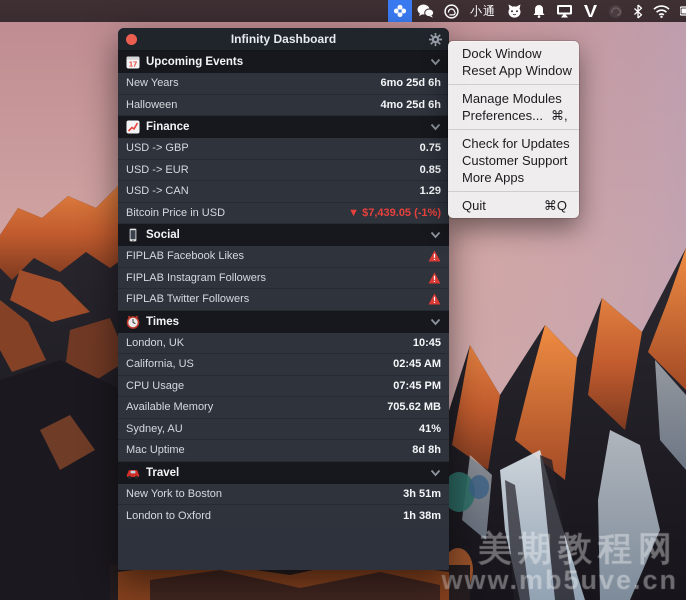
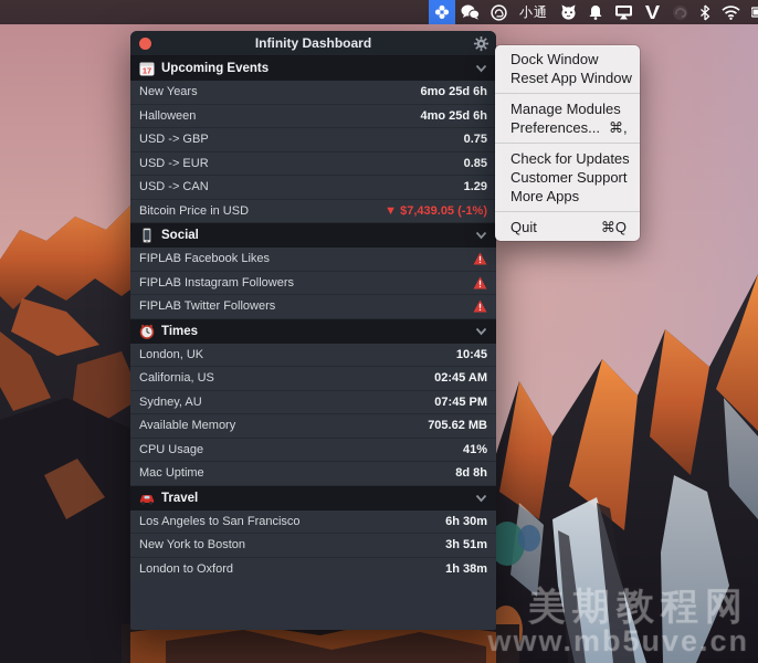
  小通
  Infinity Dashboard
  17
  Upcoming Events
  New Years
  6mo 25d 6h
  Halloween
  4mo 25d 6h
- Finance
  USD -> GBP
  0.75
  USD -> EUR
  0.85
  USD -> CAN
  1.29
  Bitcoin Price in USD
  ▼ $7,439.05 (-1%)
  Social
  FIPLAB Facebook Likes
  FIPLAB Instagram Followers
  FIPLAB Twitter Followers
  Times
  London, UK
  10:45
  California, US
  02:45 AM
- CPU Usage
+ Sydney, AU
  07:45 PM
  Available Memory
  705.62 MB
- Sydney, AU
+ CPU Usage
  41%
  Mac Uptime
  8d 8h
  Travel
+ Los Angeles to San Francisco
+ 6h 30m
  New York to Boston
  3h 51m
  London to Oxford
  1h 38m
  Dock Window
  Reset App Window
  Manage Modules
  Preferences...
  ⌘,
  Check for Updates
  Customer Support
  More Apps
  Quit
  ⌘Q
  美期教程网
  www.mb5uve.cn
